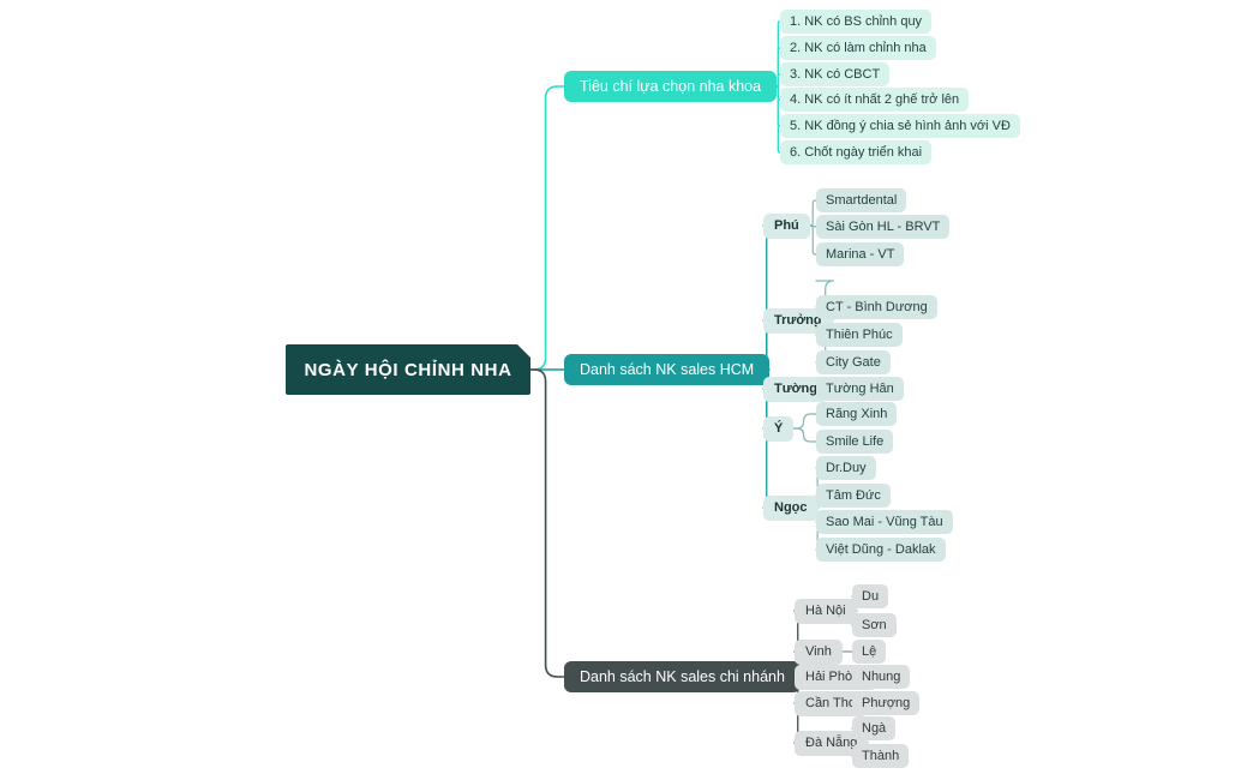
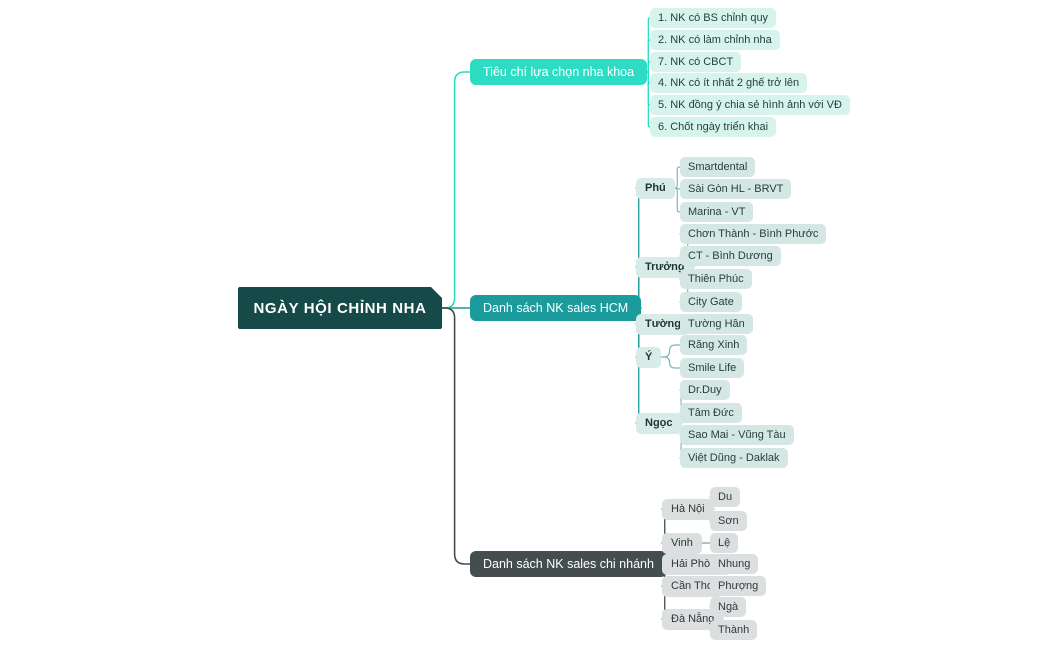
  NGÀY HỘI CHỈNH NHA
  Tiêu chí lựa chọn nha khoa
  1. NK có BS chỉnh quy
  2. NK có làm chỉnh nha
- 3. NK có CBCT
+ 7. NK có CBCT
  4. NK có ít nhất 2 ghế trở lên
  5. NK đồng ý chia sẻ hình ảnh với VĐ
  6. Chốt ngày triển khai
  Danh sách NK sales HCM
  Phú
  Smartdental
  Sài Gòn HL - BRVT
  Marina - VT
  Trưởng
+ Chơn Thành - Bình Phước
  CT - Bình Dương
  Thiên Phúc
  City Gate
  Tường
  Tường Hân
  Ý
  Răng Xinh
  Smile Life
  Ngọc
  Dr.Duy
  Tâm Đức
  Sao Mai - Vũng Tàu
  Việt Dũng - Daklak
  Danh sách NK sales chi nhánh
  Hà Nội
  Du
  Sơn
  Vinh
  Lệ
  Hải Phò
  Nhung
  Cần Th
  Phượng
  Đà Nẵng
  Ngà
  Thành
